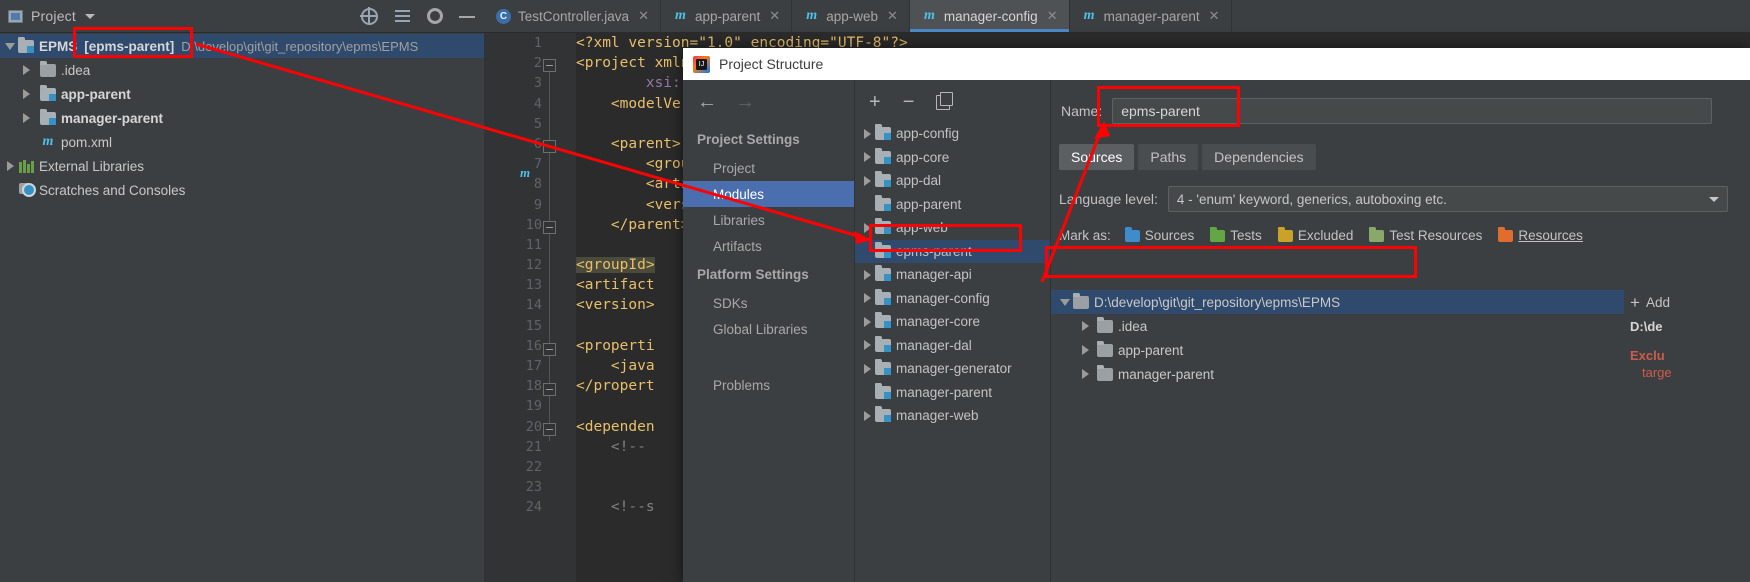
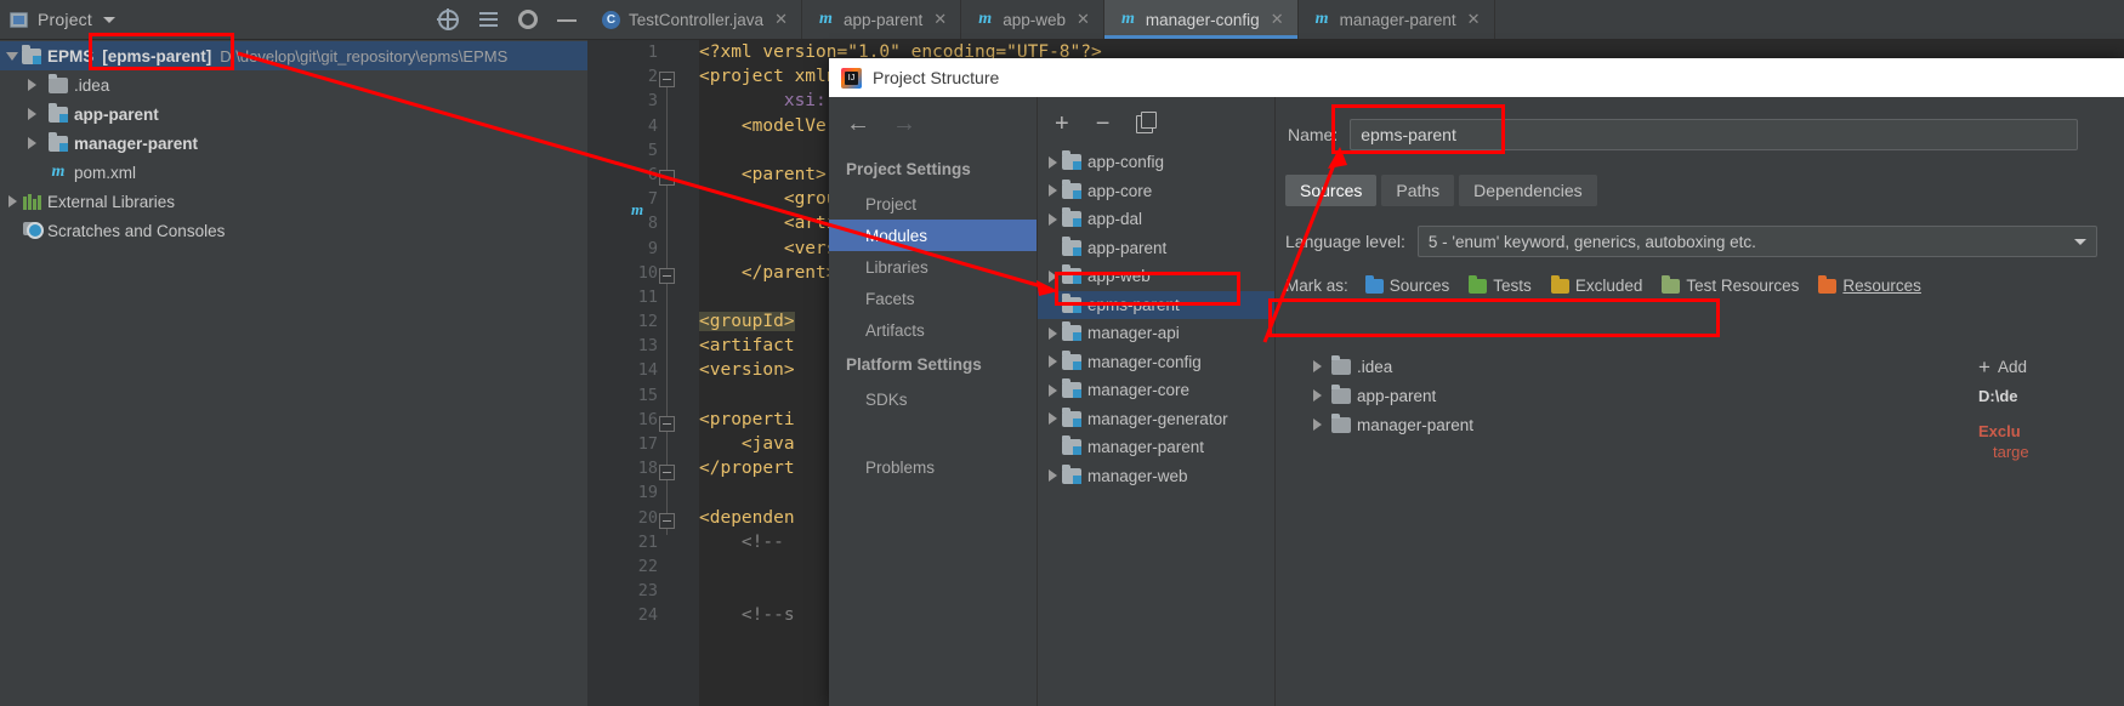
  Project
  EPMS
  [epms-parent]
  D:\evelop\git\git_repository\epms\EPMS
  .idea
  app-parent
  manager-parent
  m
  pom.xml
  External Libraries
  Scratches and Consoles
  C
  TestController.java
  ✕
  m
  app-parent
  ✕
  m
  app-web
  ✕
  m
  manager-config
  ✕
  m
  manager-parent
  ✕
  1
  2
  3
  4
  5
  7
  8
  9
  10
  11
  12
  13
  14
  15
  16
  17
  18
  19
  20
  21
  22
  23
  24
  m
  <?xml version="1.0" encoding="UTF-8"?>
  <project xml
  xsi:
  <modelVe
  <parent>
  <gro
  <ver
  </parent
  <groupId>
  <artifact
  <version>
  <properti
  <java
  </propert
  <dependen
  <!--
  <!--s
  Project Structure
  ←
  →
  Project Settings
  Project
  odules
  Libraries
+ Facets
  Artifacts
  Platform Settings
  SDKs
- Global Libraries
  Problems
  +
  −
  app-config
  app-core
  app-dal
  app-parent
  app-web
  epms-parent
  manager-api
  manager-config
  manager-core
- manager-dal
  manager-generator
  manager-parent
  manager-web
  Name:
  epms-parent
  Sorces
  Paths
  Dependencies
  Language level:
- 4 - 'enum' keyword, generics, autoboxing etc.
+ 5 - 'enum' keyword, generics, autoboxing etc.
  Mark as:
  Sources
  Tests
  Excluded
  Test Resources
  Resources
- D:\develop\git\git_repository\epms\EPMS
  .idea
  app-parent
  manager-parent
  +
  Add
  D:\de
  Exclu
  targe
